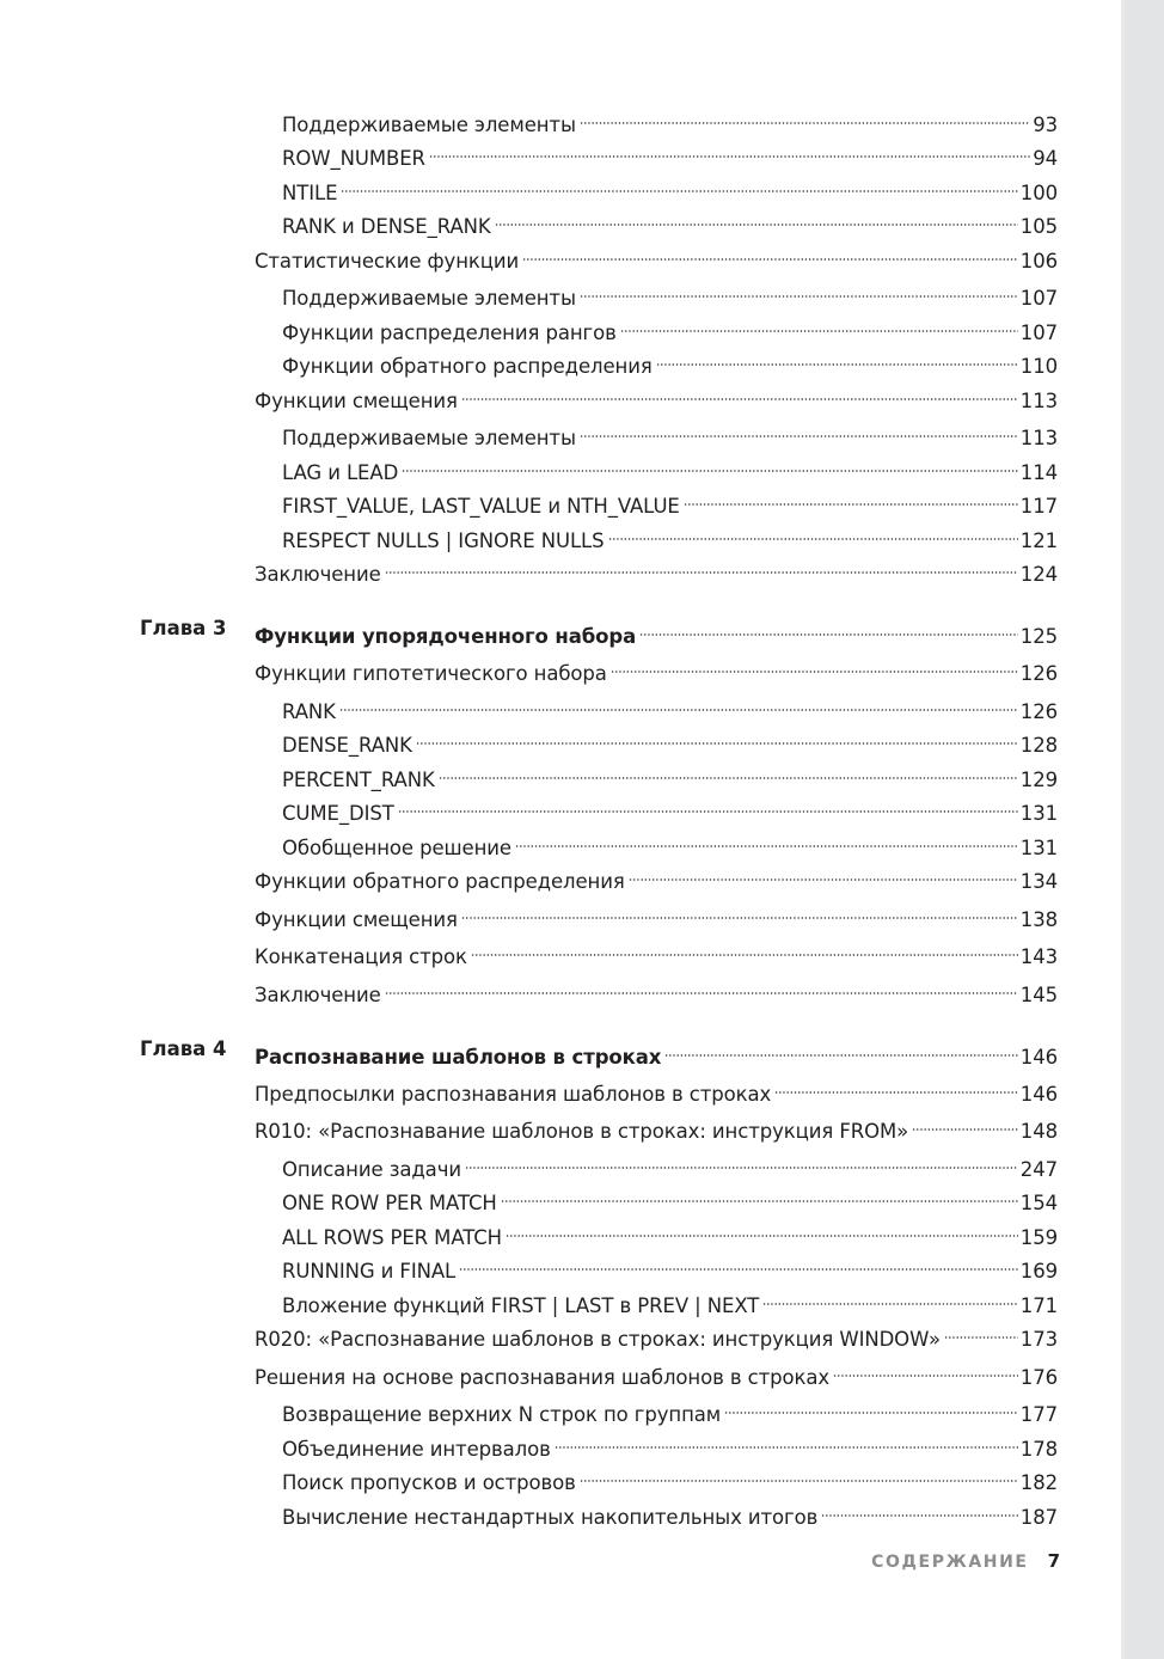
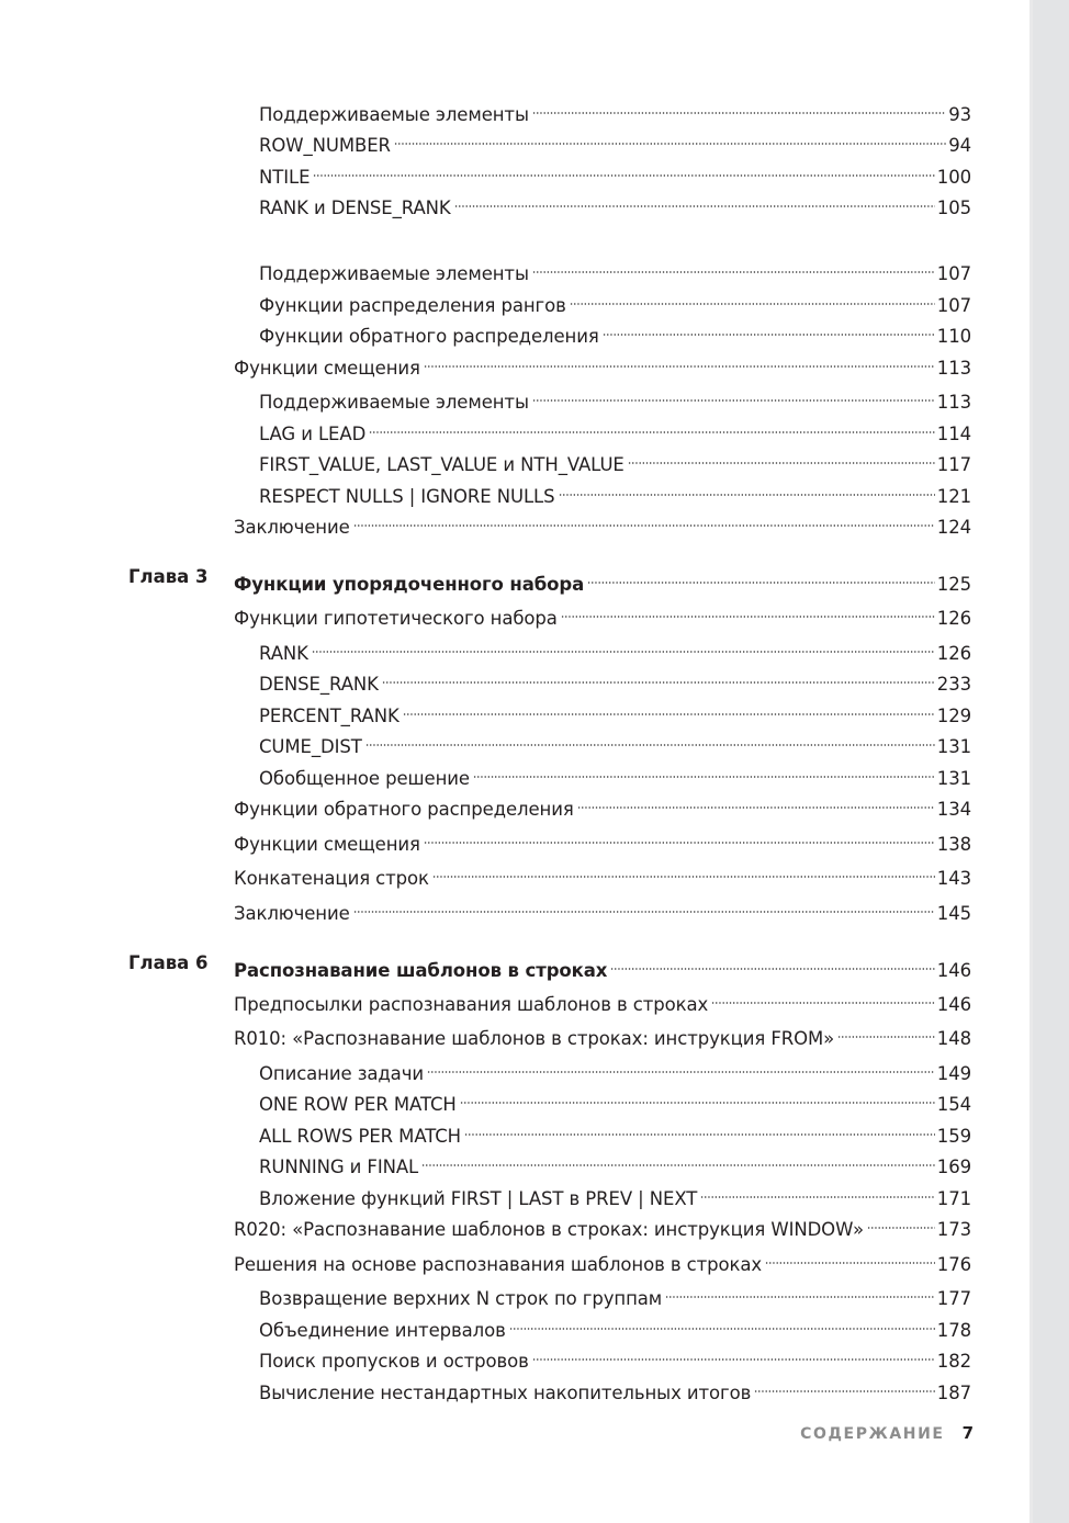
  Поддерживаемые элементы
  93
  ROW_NUMBER
  94
  NTILE
  100
  RANK и DENSE_RANK
  105
- Статистические функции
- 106
  Поддерживаемые элементы
  107
  Функции распределения рангов
  107
  Функции обратного распределения
  110
  Функции смещения
  113
  Поддерживаемые элементы
  113
  LAG и LEAD
  114
  FIRST_VALUE, LAST_VALUE и NTH_VALUE
  117
  RESPECT NULLS | IGNORE NULLS
  121
  Заключение
  124
  Глава 3
  Функции упорядоченного набора
  125
  Функции гипотетического набора
  126
  RANK
  126
  DENSE_RANK
- 128
+ 233
  PERCENT_RANK
  129
  CUME_DIST
  131
  Обобщенное решение
  131
  Функции обратного распределения
  134
  Функции смещения
  138
  Конкатенация строк
  143
  Заключение
  145
- Глава 4
+ Глава 6
  Распознавание шаблонов в строках
  146
  Предпосылки распознавания шаблонов в строках
  146
  R010: «Распознавание шаблонов в строках: инструкция FROM»
  148
  Описание задачи
- 247
+ 149
  ONE ROW PER MATCH
  154
  ALL ROWS PER MATCH
  159
  RUNNING и FINAL
  169
  Вложение функций FIRST | LAST в PREV | NEXT
  171
  R020: «Распознавание шаблонов в строках: инструкция WINDOW»
  173
  Решения на основе распознавания шаблонов в строках
  176
  Возвращение верхних N строк по группам
  177
  Объединение интервалов
  178
  Поиск пропусков и островов
  182
  Вычисление нестандартных накопительных итогов
  187
  СОДЕРЖАНИЕ
  7
